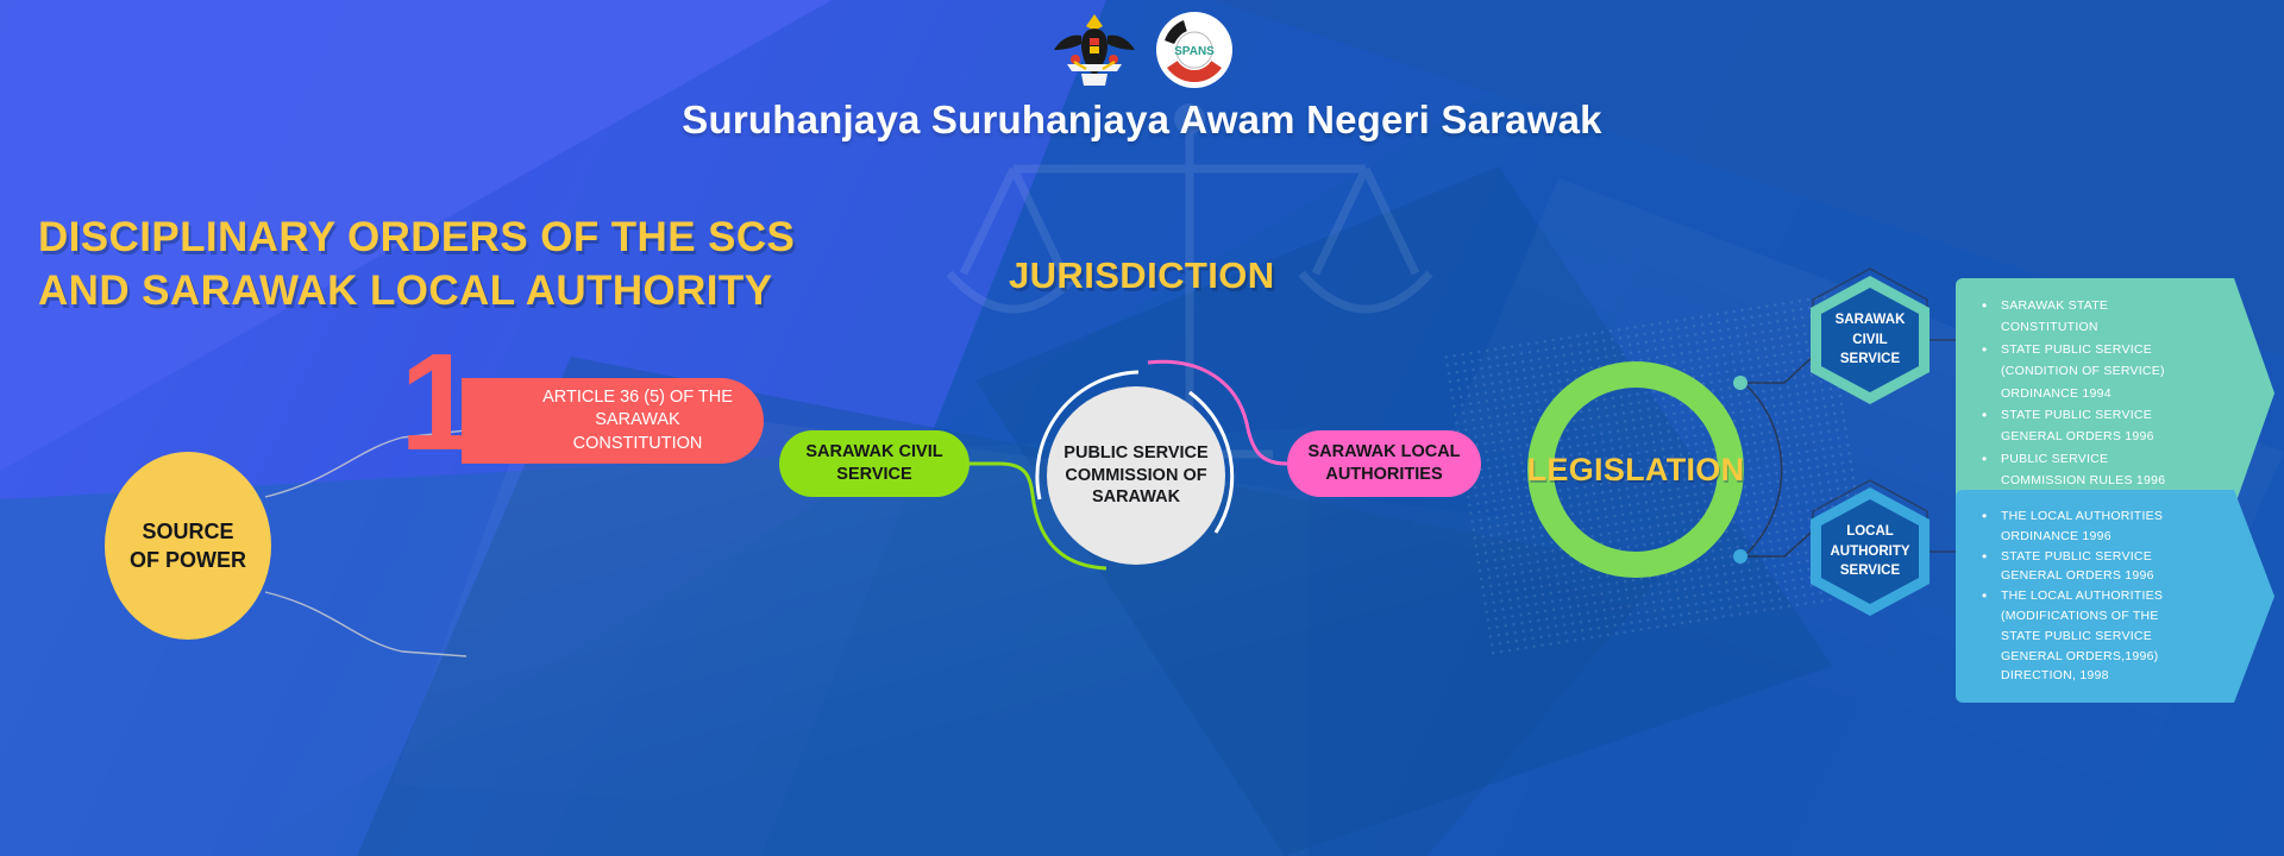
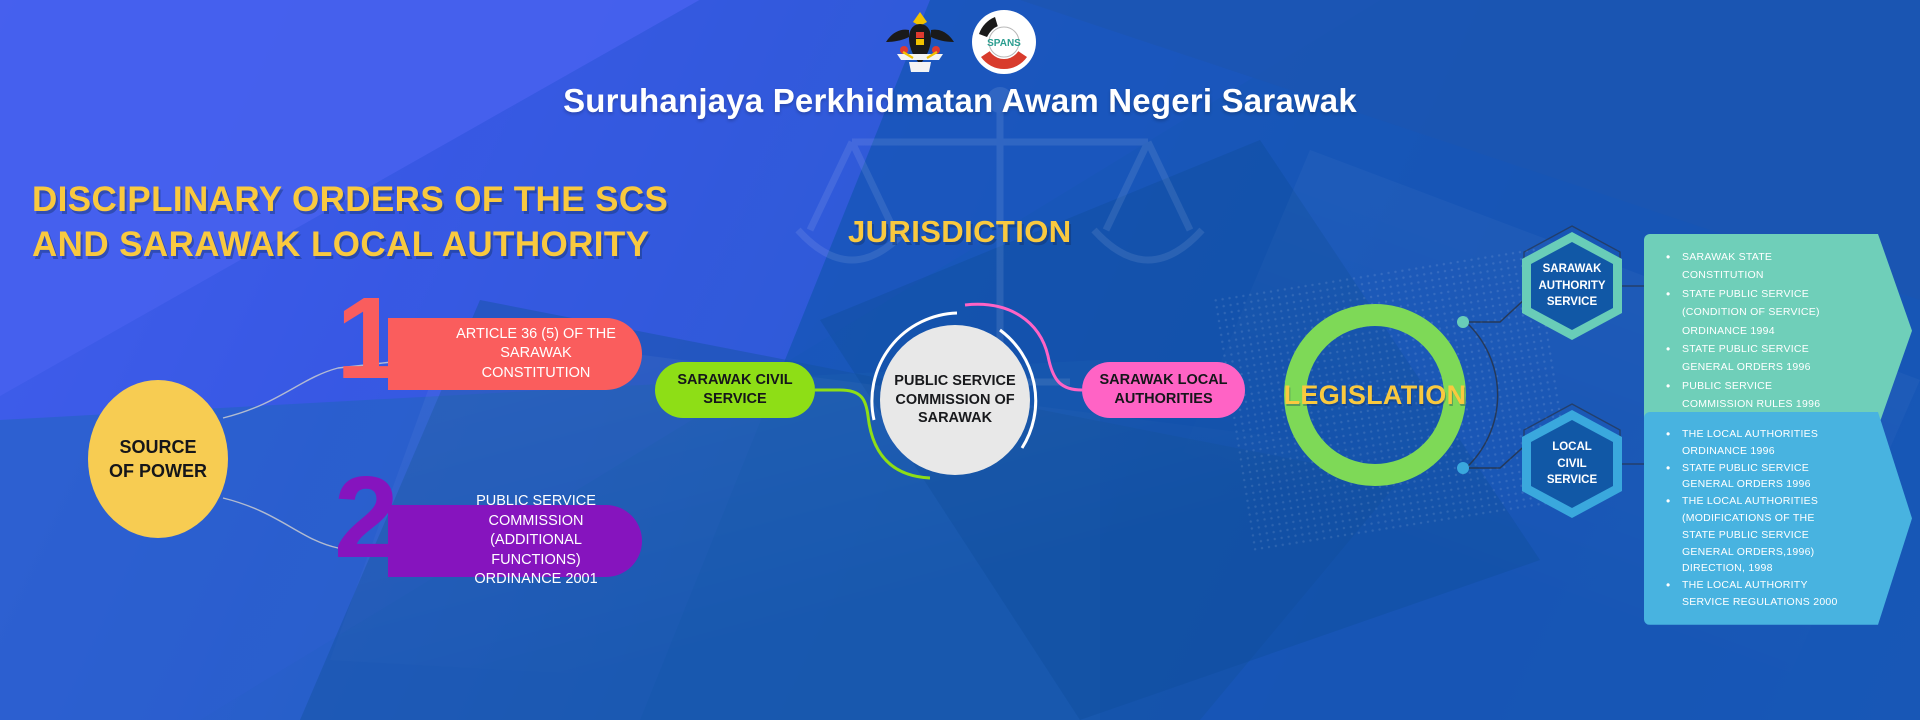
  SPANS
- Suruhanjaya Suruhanjaya Awam Negeri Sarawak
+ Suruhanjaya Perkhidmatan Awam Negeri Sarawak
  DISCIPLINARY ORDERS OF THE SCS
  AND SARAWAK LOCAL AUTHORITY
  JURISDICTION
  SOURCE
  OF POWER
  1
  ARTICLE 36 (5) OF THE SARAWAK
  CONSTITUTION
+ 2
+ PUBLIC SERVICE COMMISSION
+ (ADDITIONAL FUNCTIONS)
+ ORDINANCE 2001
  SARAWAK CIVIL
  SERVICE
  PUBLIC SERVICE
  COMMISSION OF
  SARAWAK
  SARAWAK LOCAL
  AUTHORITIES
  LEGISLATION
  SARAWAK
- CIVIL
+ AUTHORITY
  SERVICE
  SARAWAK STATE CONSTITUTION
  STATE PUBLIC SERVICE (CONDITION OF SERVICE) ORDINANCE 1994
  STATE PUBLIC SERVICE GENERAL ORDERS 1996
  PUBLIC SERVICE COMMISSION RULES 1996
  LOCAL
- AUTHORITY
+ CIVIL
  SERVICE
  THE LOCAL AUTHORITIES ORDINANCE 1996
  STATE PUBLIC SERVICE GENERAL ORDERS 1996
  THE LOCAL AUTHORITIES (MODIFICATIONS OF THE STATE PUBLIC SERVICE GENERAL ORDERS,1996) DIRECTION, 1998
+ THE LOCAL AUTHORITY SERVICE REGULATIONS 2000
